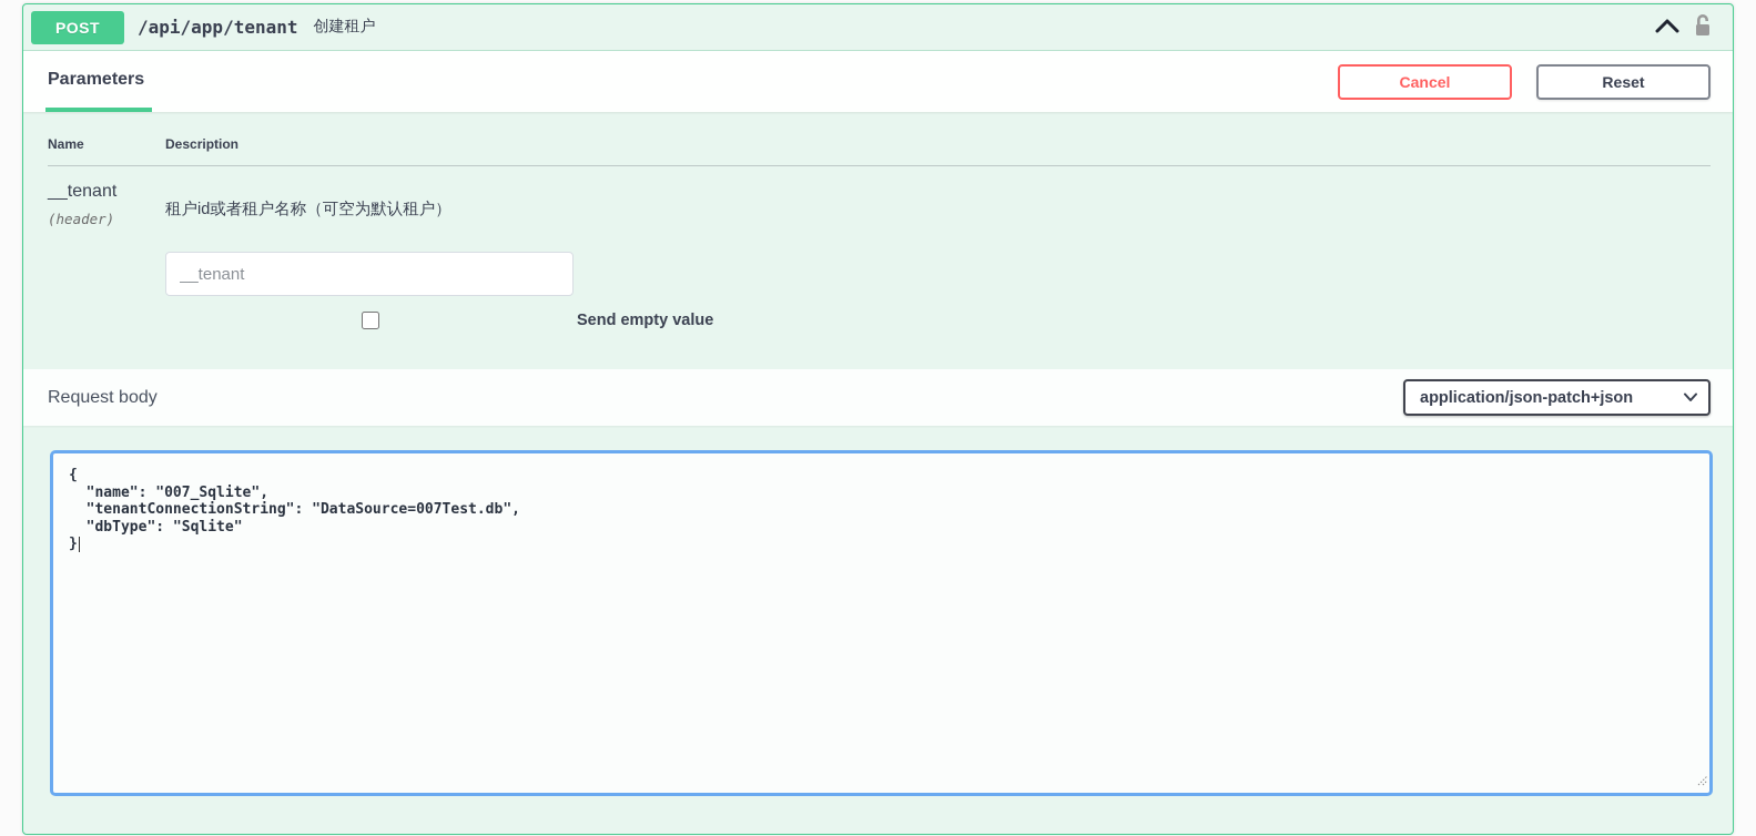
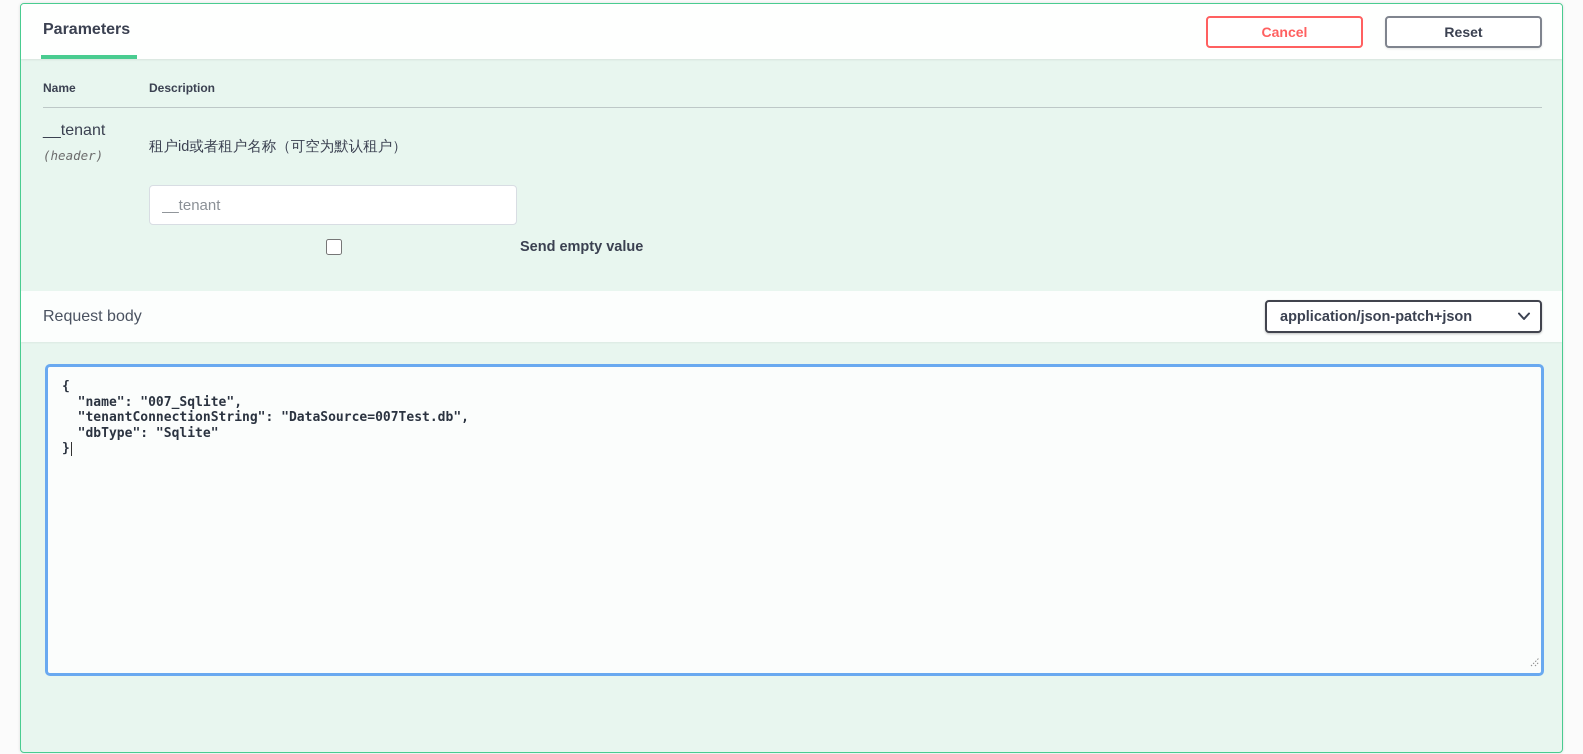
- POST
- /api/app/tenant
- 创建租户
  Parameters
  Cancel
  Reset
  Name
  Description
  __tenant
  (header)
  租户id或者租户名称（可空为默认租户）
  __tenant
  Send empty value
  Request body
  application/json-patch+json
  {
  "name": "007_Sqlite",
  "tenantConnectionString": "DataSource=007Test.db",
  "dbType": "Sqlite"
  }
